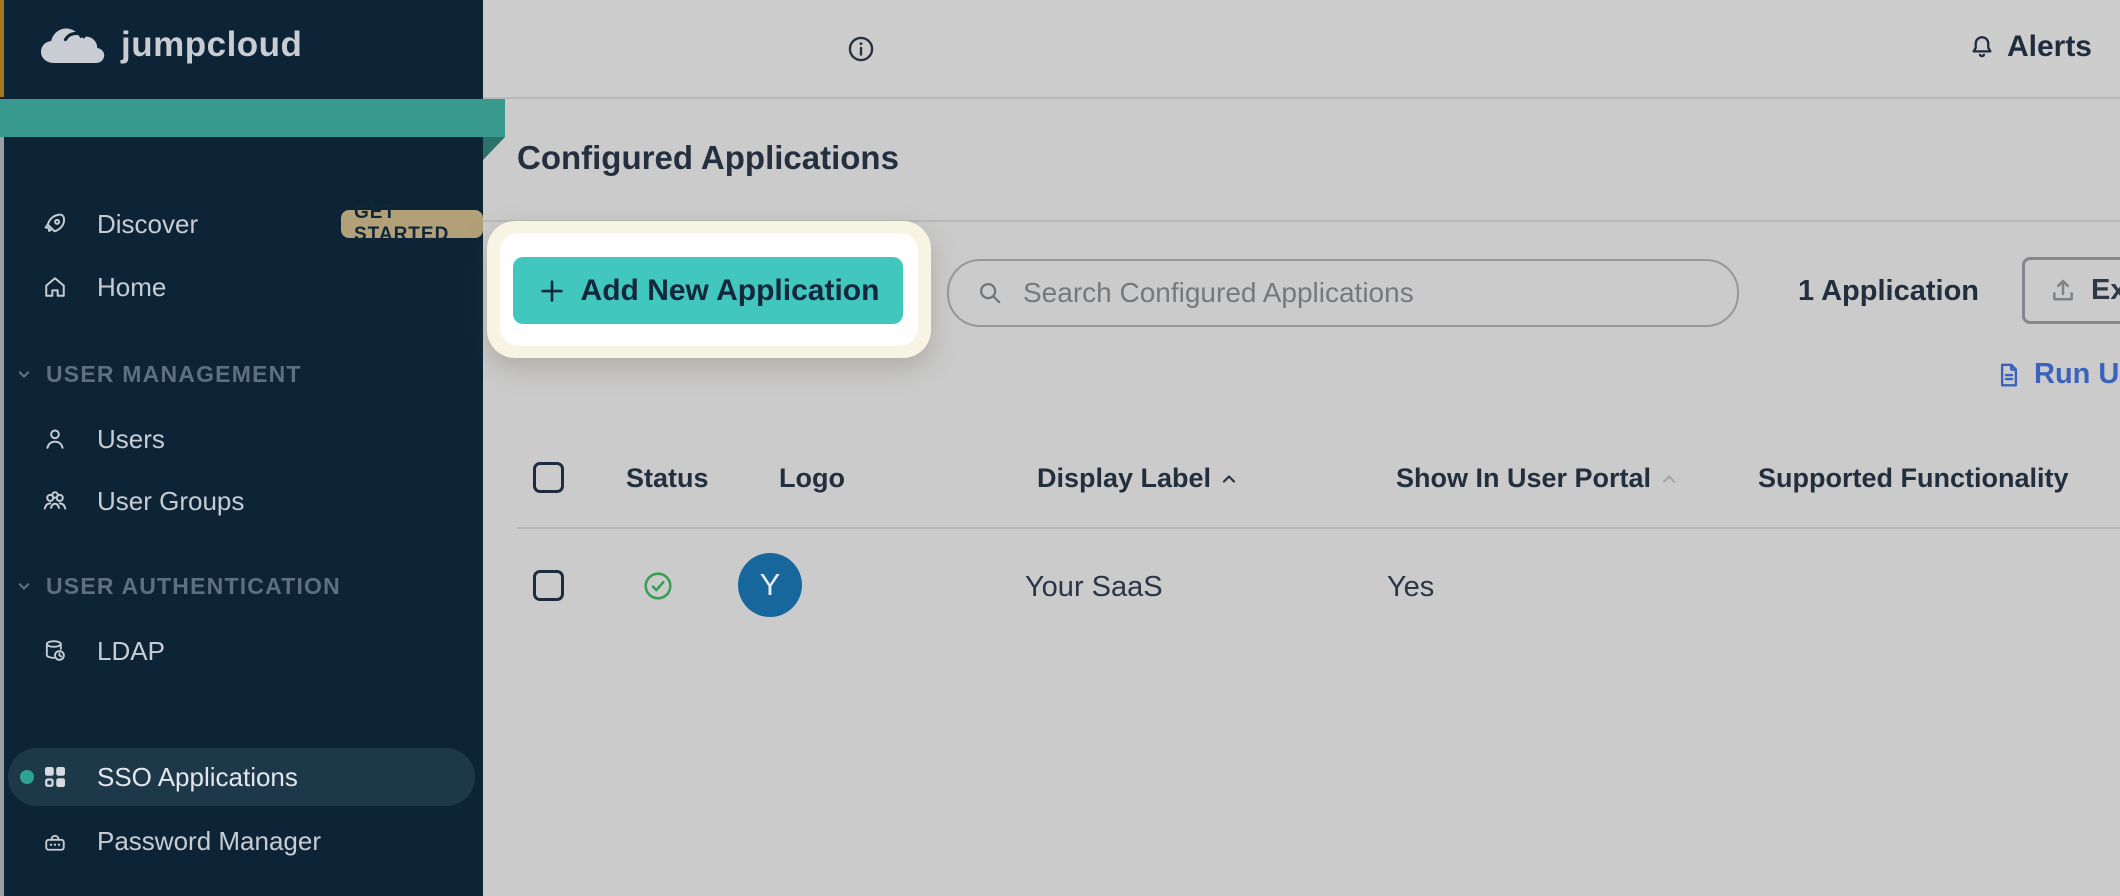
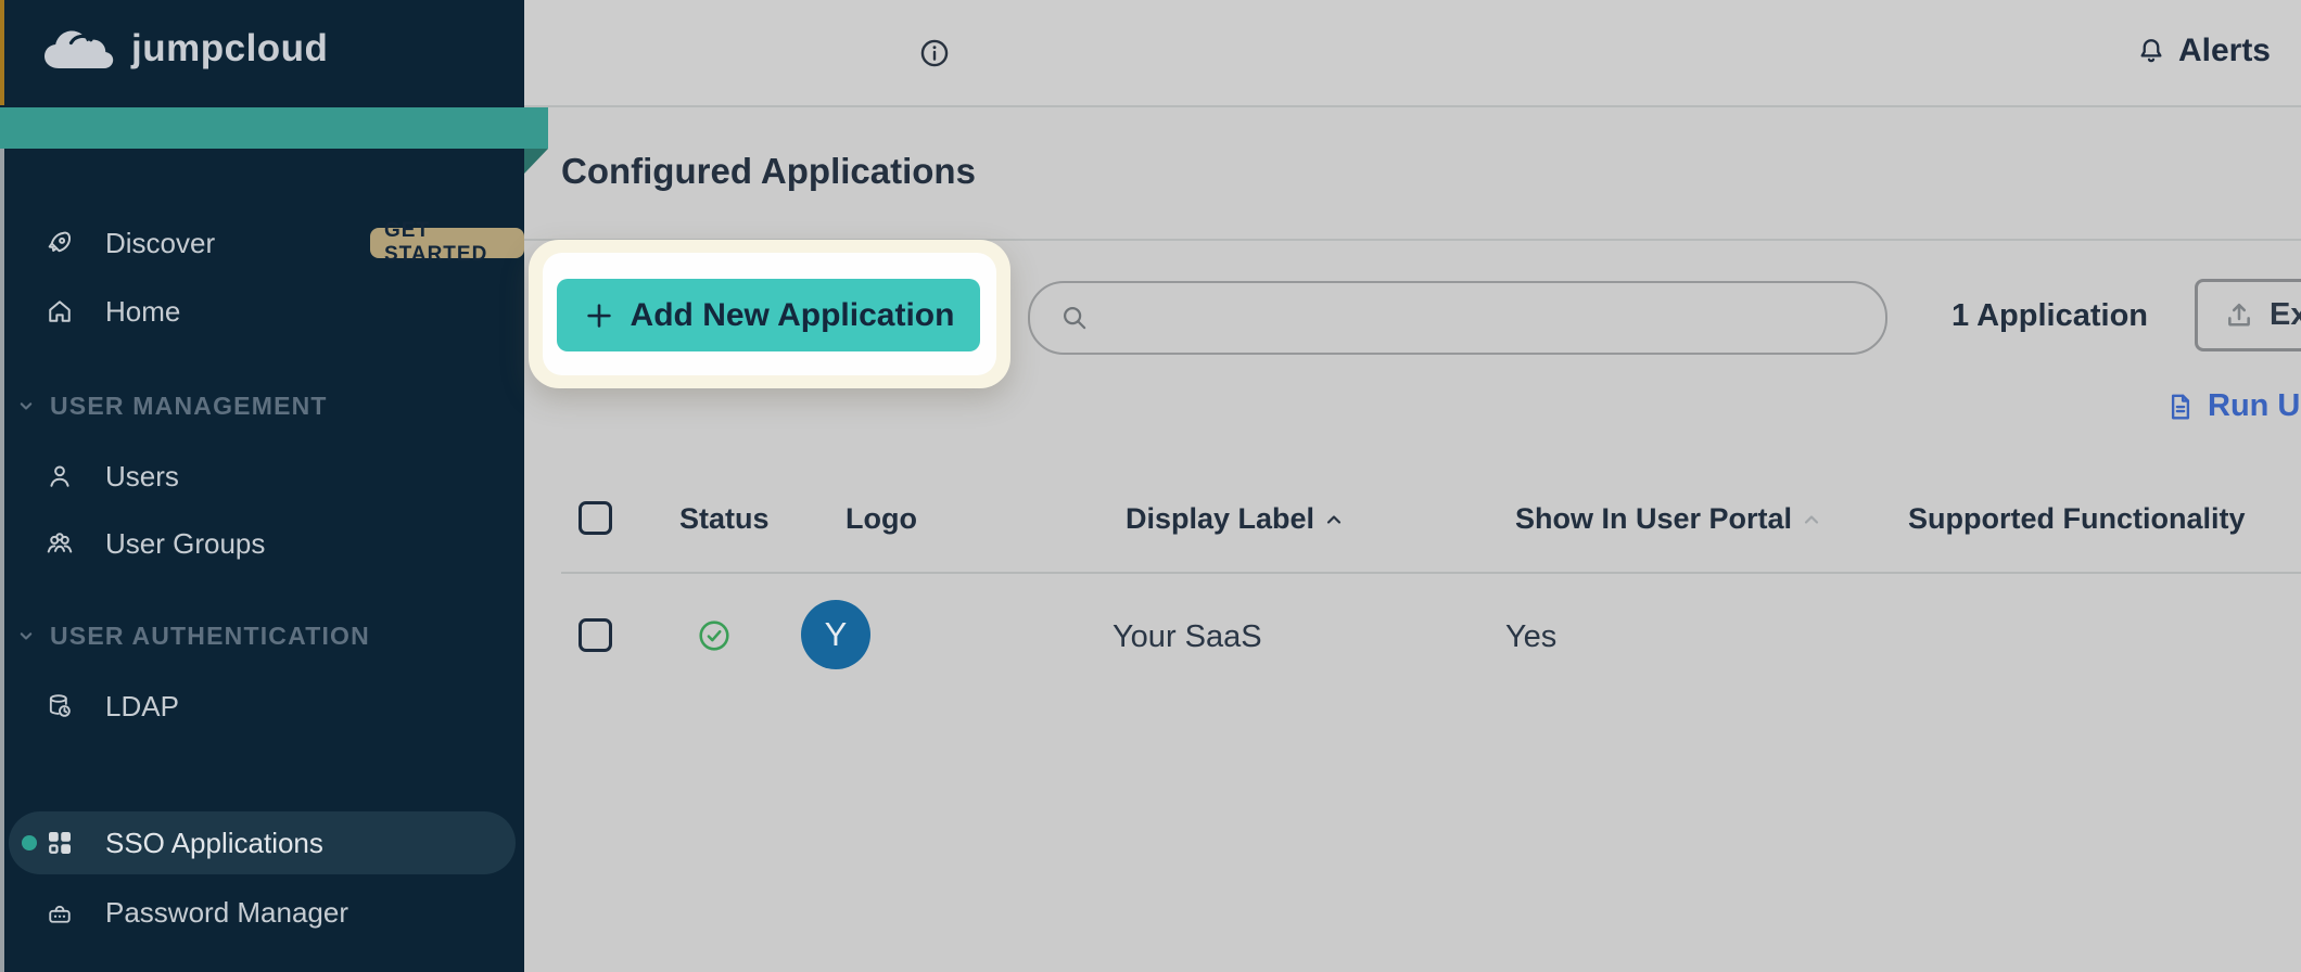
  jumpcloud
  Discover
  GET STARTED
  Home
  USER MANAGEMENT
  Users
  User Groups
  USER AUTHENTICATION
  LDAP
  SSO Applications
  Password Manager
  Alerts
  Configured Applications
  Add New Application
- Search Configured Applications
  1 Application
  Ex
  Run U
  Status
  Logo
  Display Label
  Show In User Portal
  Supported Functionality
  Y
  Your SaaS
  Yes
